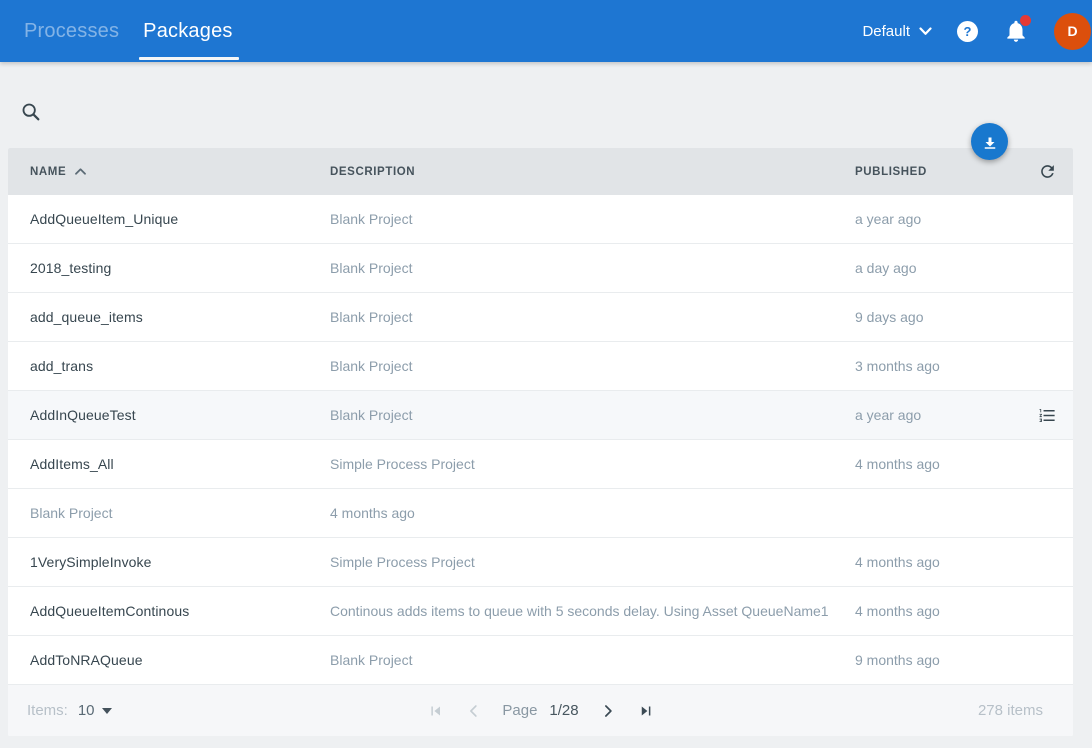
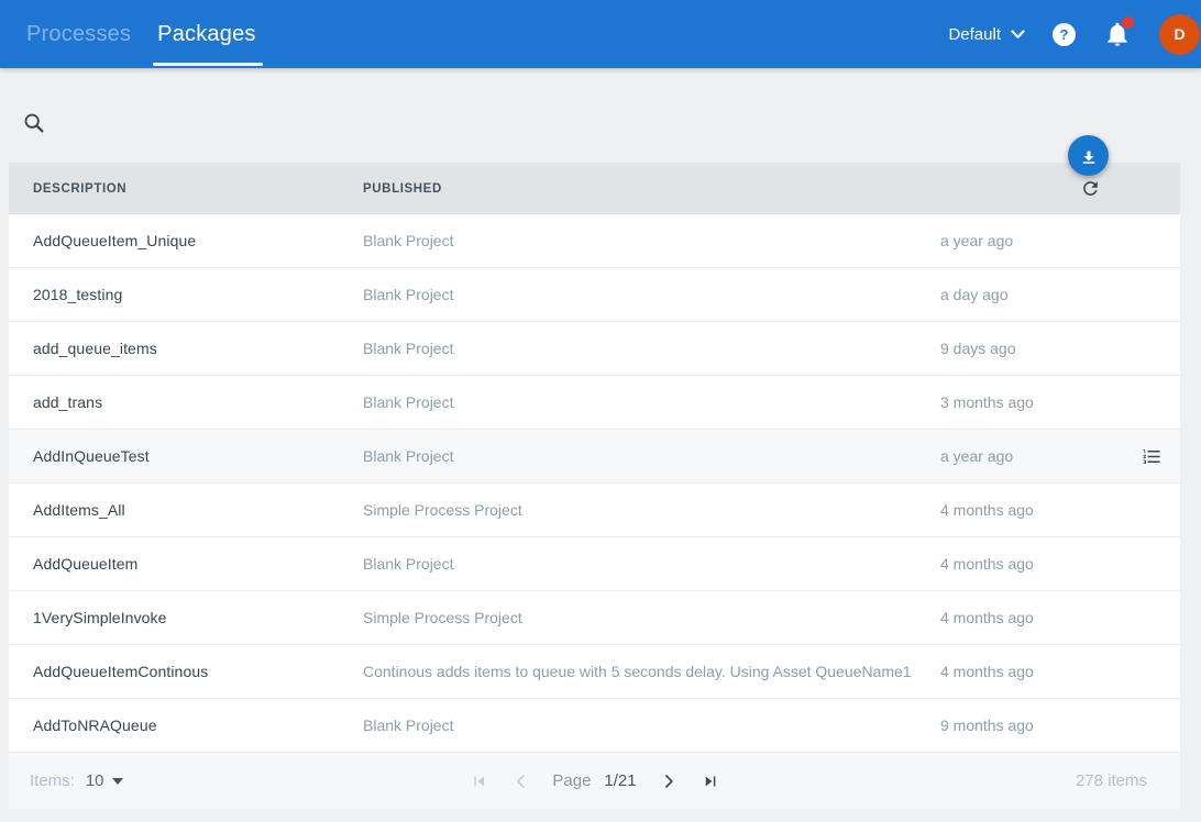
  Processes
  Packages
  Default
  ?
  D
- NAME
  DESCRIPTION
  PUBLISHED
  AddQueueItem_Unique
  Blank Project
  a year ago
  2018_testing
  Blank Project
  a day ago
  add_queue_items
  Blank Project
  9 days ago
  add_trans
  Blank Project
  3 months ago
  AddInQueueTest
  Blank Project
  a year ago
  AddItems_All
  Simple Process Project
  4 months ago
+ AddQueueItem
  Blank Project
  4 months ago
  1VerySimpleInvoke
  Simple Process Project
  4 months ago
  AddQueueItemContinous
  Continous adds items to queue with 5 seconds delay. Using Asset QueueName1
  4 months ago
  AddToNRAQueue
  Blank Project
  9 months ago
  Items:
  10
  Page
- 1/28
+ 1/21
  278 items
